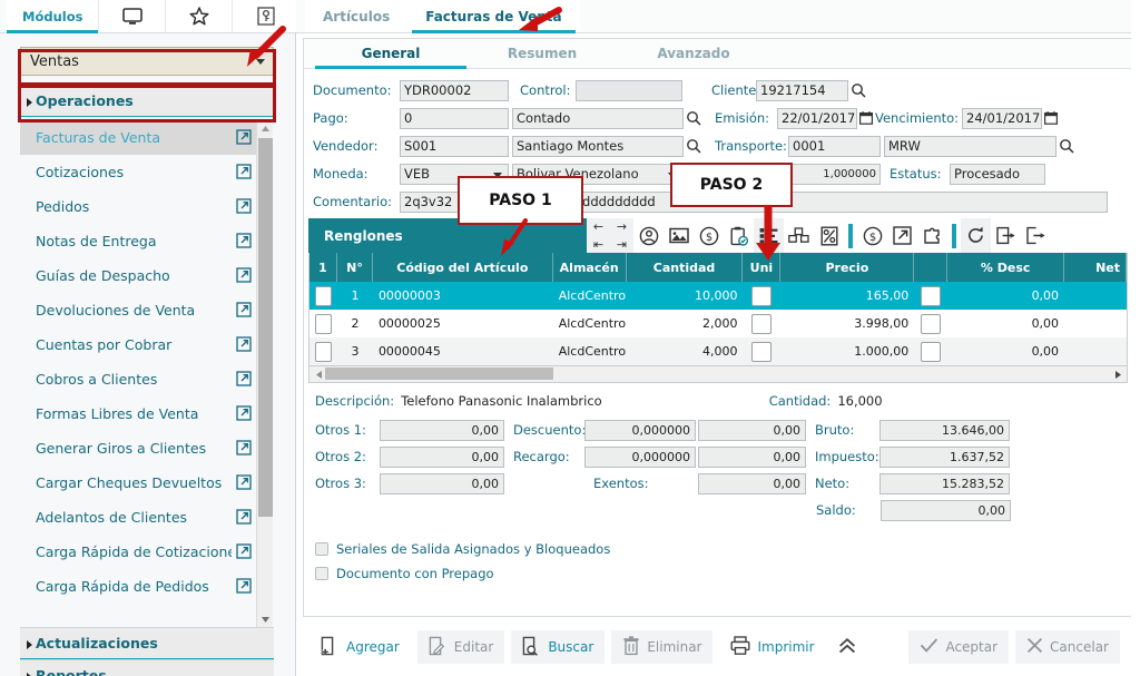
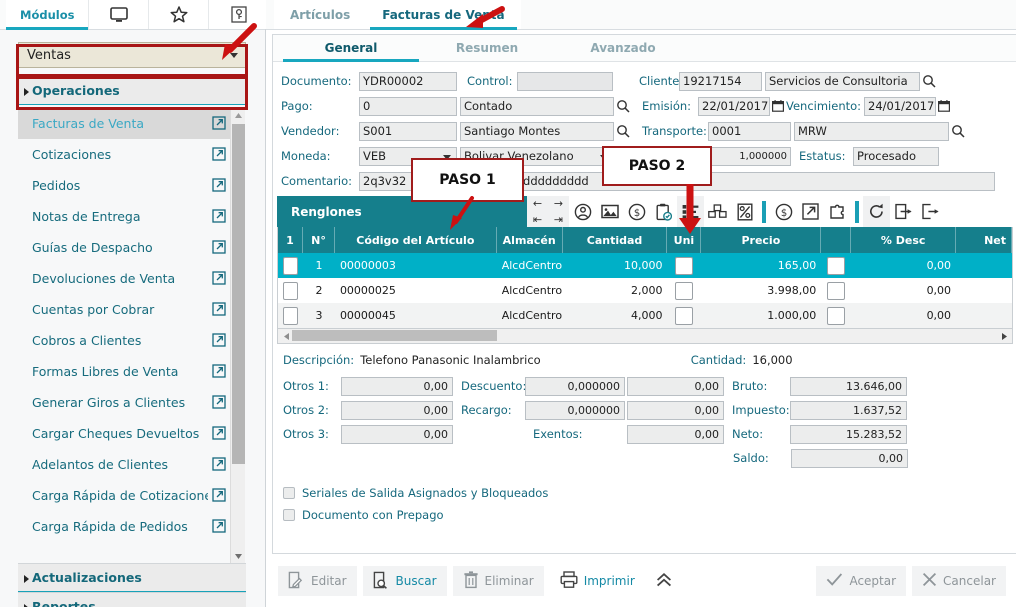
  Módulos
  Ventas
  Operaciones
  Facturas de Venta
  Cotizaciones
  Pedidos
  Notas de Entrega
  Guías de Despacho
  Devoluciones de Venta
  Cuentas por Cobrar
  Cobros a Clientes
  Formas Libres de Venta
  Generar Giros a Clientes
  Cargar Cheques Devueltos
  Adelantos de Clientes
  Carga Rápida de Cotizacion
  Carga Rápida de Pedidos
  Actualizaciones
  Artículos
  Facturas de Vea
  General
  Resumen
  Avanzado
  Documento:
  YDR00002
  Control:
  Cliente
  19217154
+ Servicios de Consultoria
  Pago:
  0
  Contado
  Emisión:
  22/01/2017
  Vencimiento:
  24/01/2017
  Vendedor:
  S001
  Santiago Montes
  Transporte:
  0001
  MRW
  Moneda:
  VEB
  Bolivar Venezolano
  1,000000
  Estatus:
  Procesado
  Comentario:
  Renglones
  ←
  →
  ⇤
  ⇥
  $
  $
  1
  N°
  Código del Artículo
  Almacén
  Cantidad
  Uni
  Precio
  % Desc
  Net
  1
  00000003
  AlcdCentro
  10,000
  165,00
  0,00
  2
  00000025
  AlcdCentro
  2,000
  3.998,00
  0,00
  3
  00000045
  AlcdCentro
  4,000
  1.000,00
  0,00
  Descripción:
  Telefono Panasonic Inalambrico
  Cantidad:
  16,000
  Otros 1:
  0,00
  Descuento
  0,000000
  0,00
  Bruto:
  13.646,00
  Otros 2:
  0,00
  Recargo:
  0,000000
  0,00
  Impuesto:
  1.637,52
  Otros 3:
  0,00
  Exentos:
  0,00
  Neto:
  15.283,52
  Saldo:
  0,00
  Seriales de Salida Asignados y Bloqueados
  Documento con Prepago
- Agregar
  Editar
  Buscar
  Eliminar
  Imprimir
  Aceptar
  Cancelar
  PASO 1
  PASO 2
